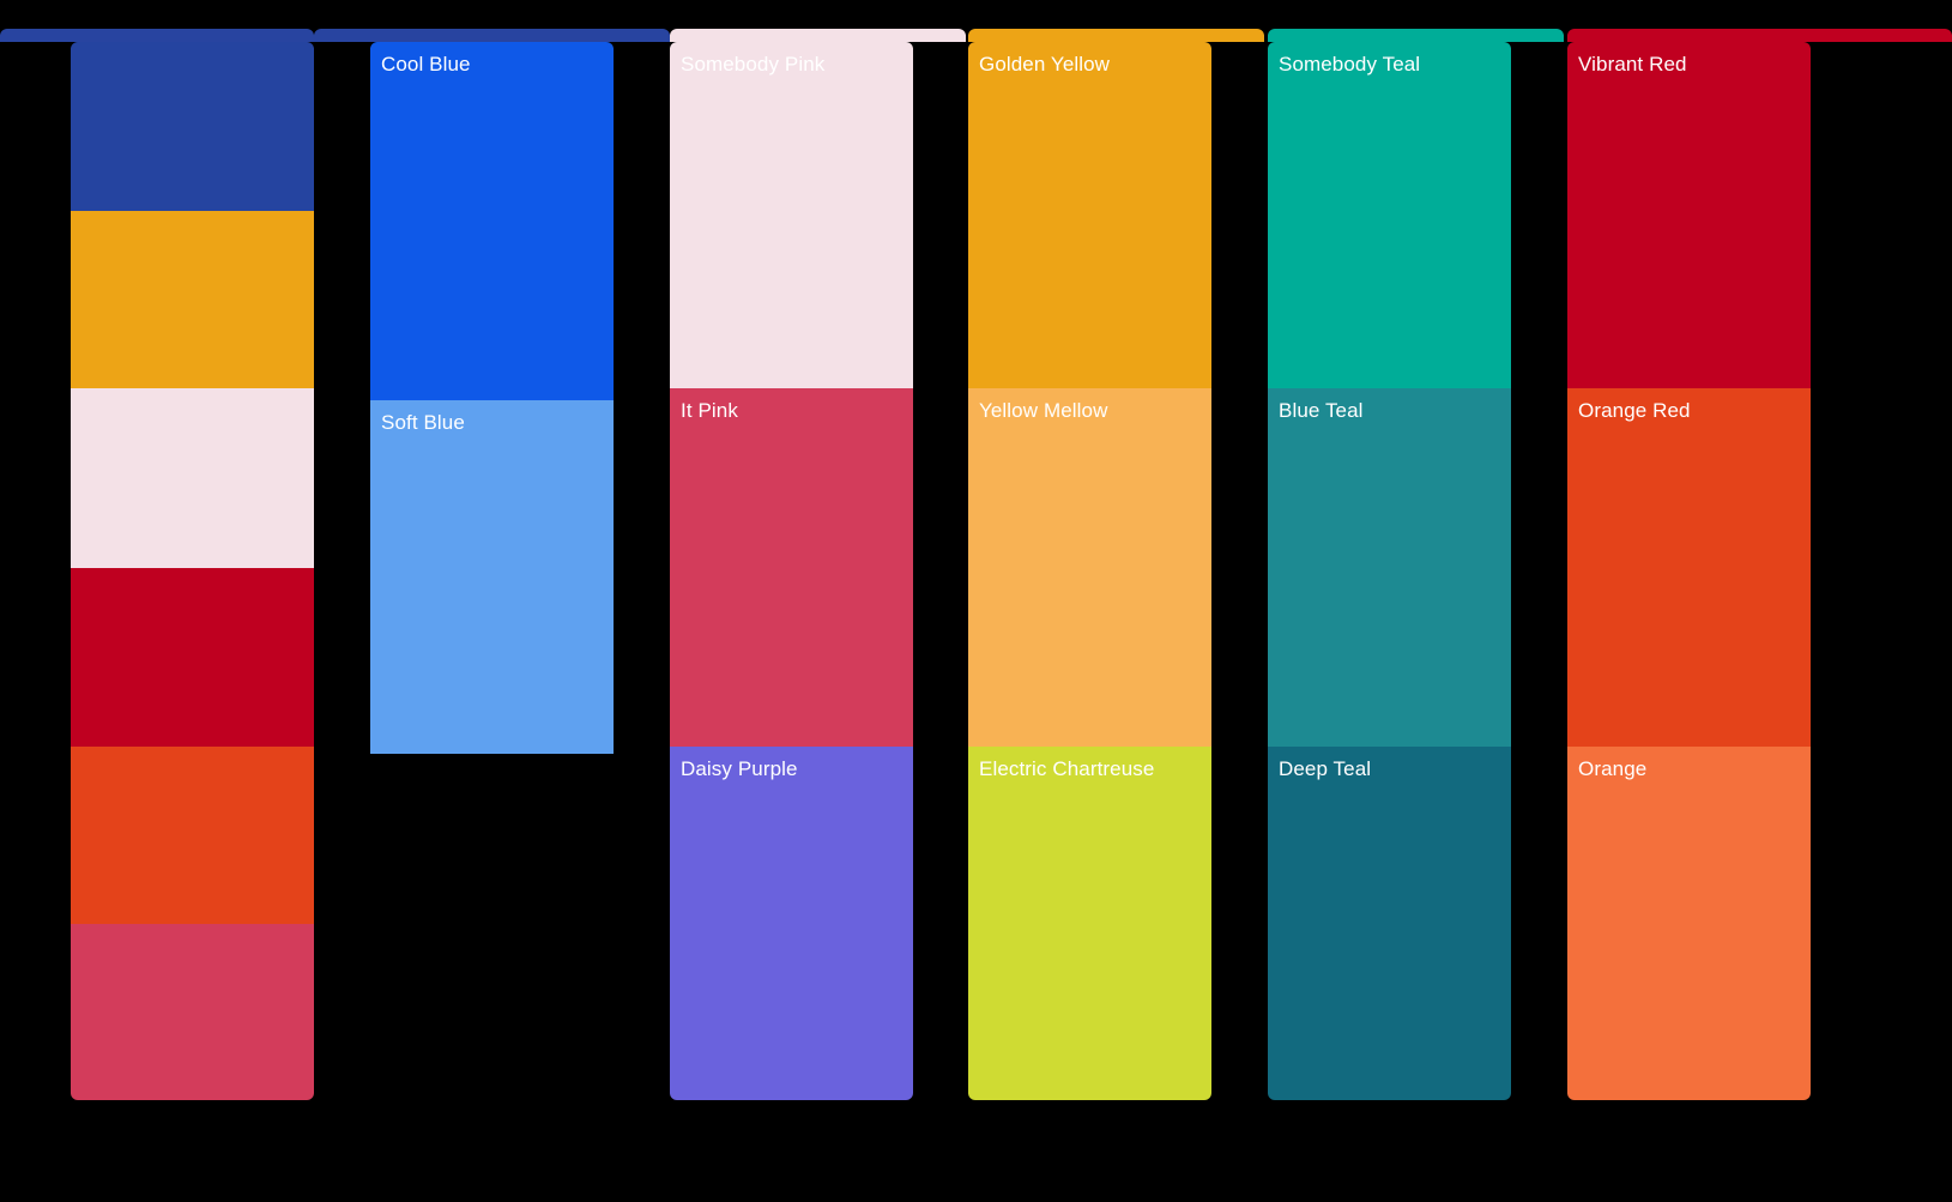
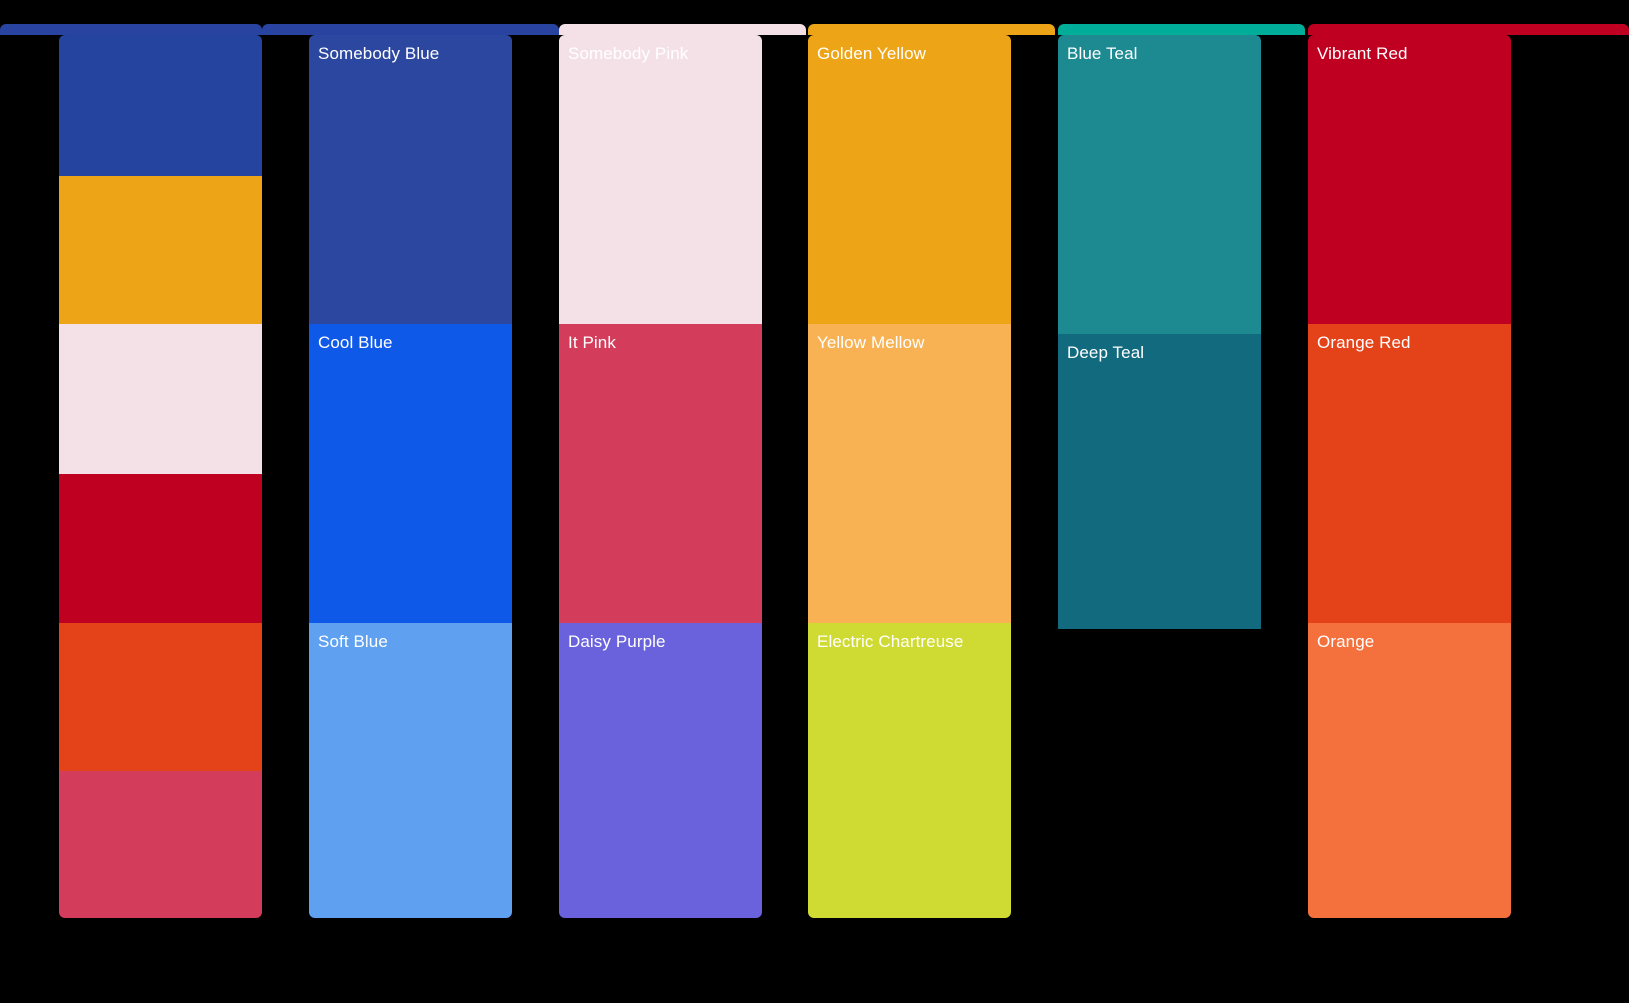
+ Somebody Blue
  Cool Blue
  Soft Blue
  Somebody Pink
  It Pink
  Daisy Purple
  Golden Yellow
  Yellow Mellow
  Electric Chartreuse
- Somebody Teal
  Blue Teal
  Deep Teal
  Vibrant Red
  Orange Red
  Orange
